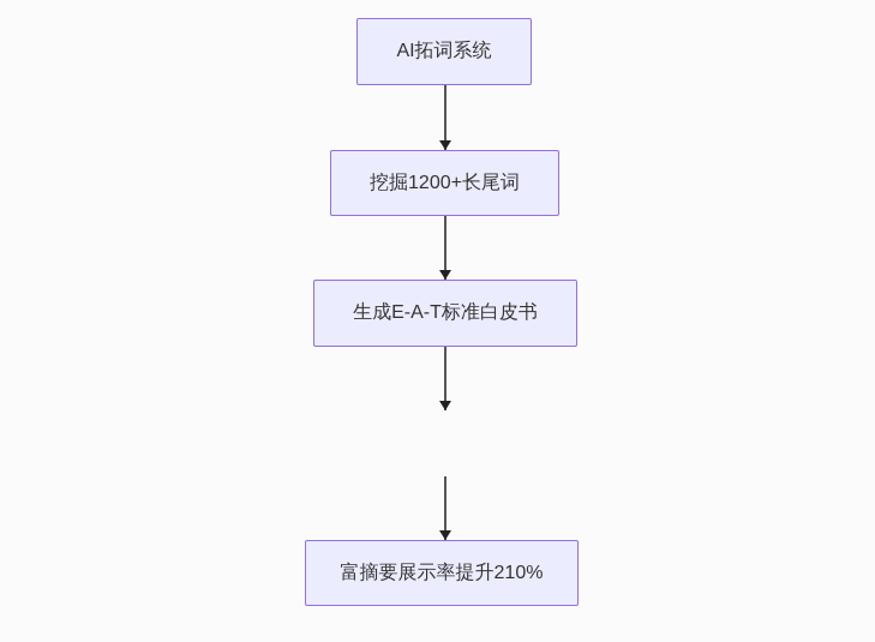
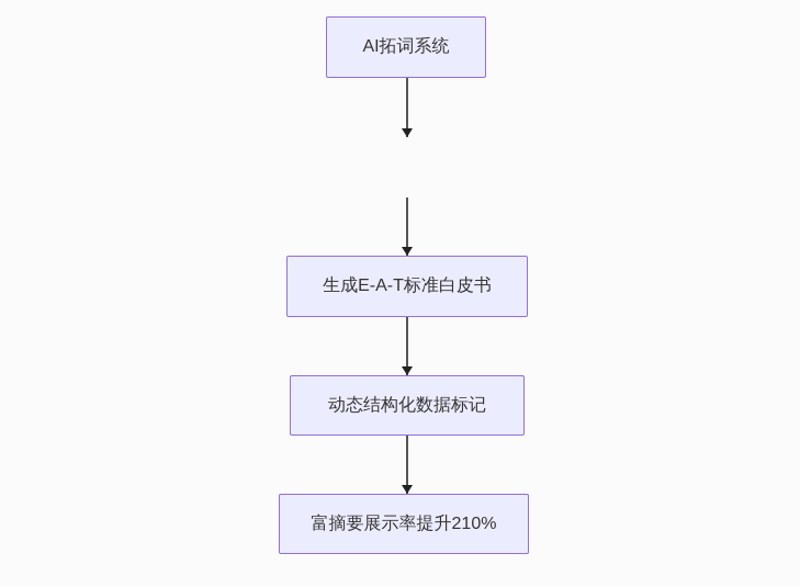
  AI拓词系统
- 挖掘1200+长尾词
  生成E-A-T标准白皮书
+ 动态结构化数据标记
  富摘要展示率提升210%
